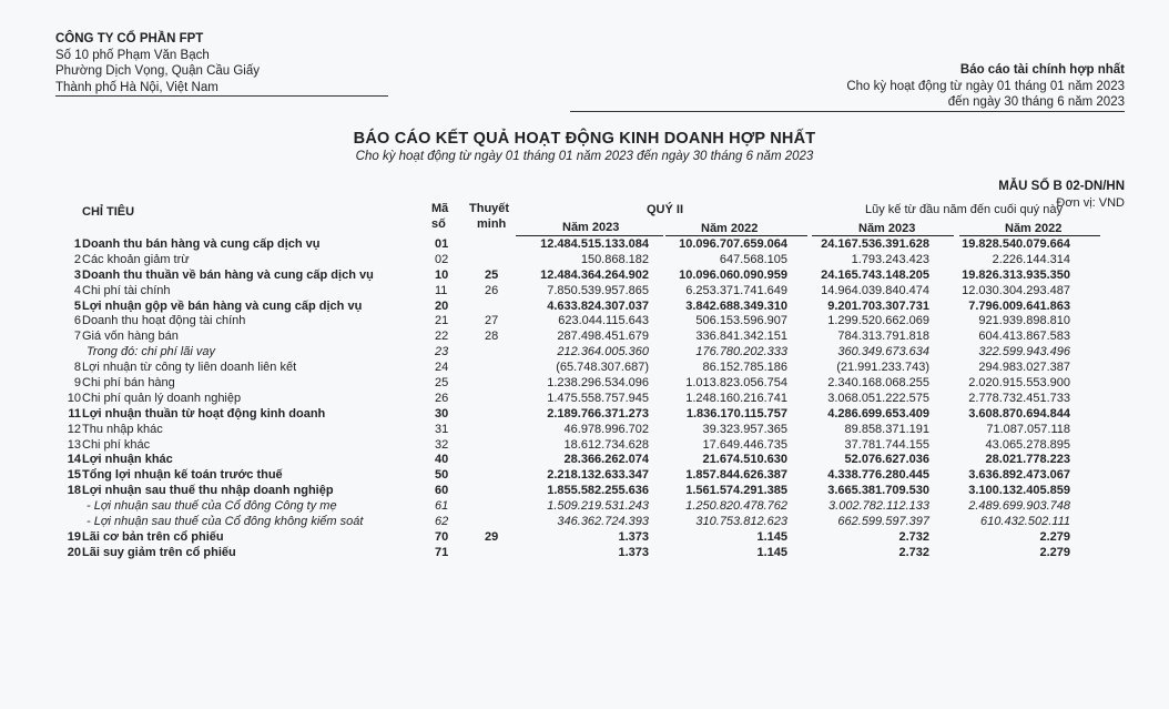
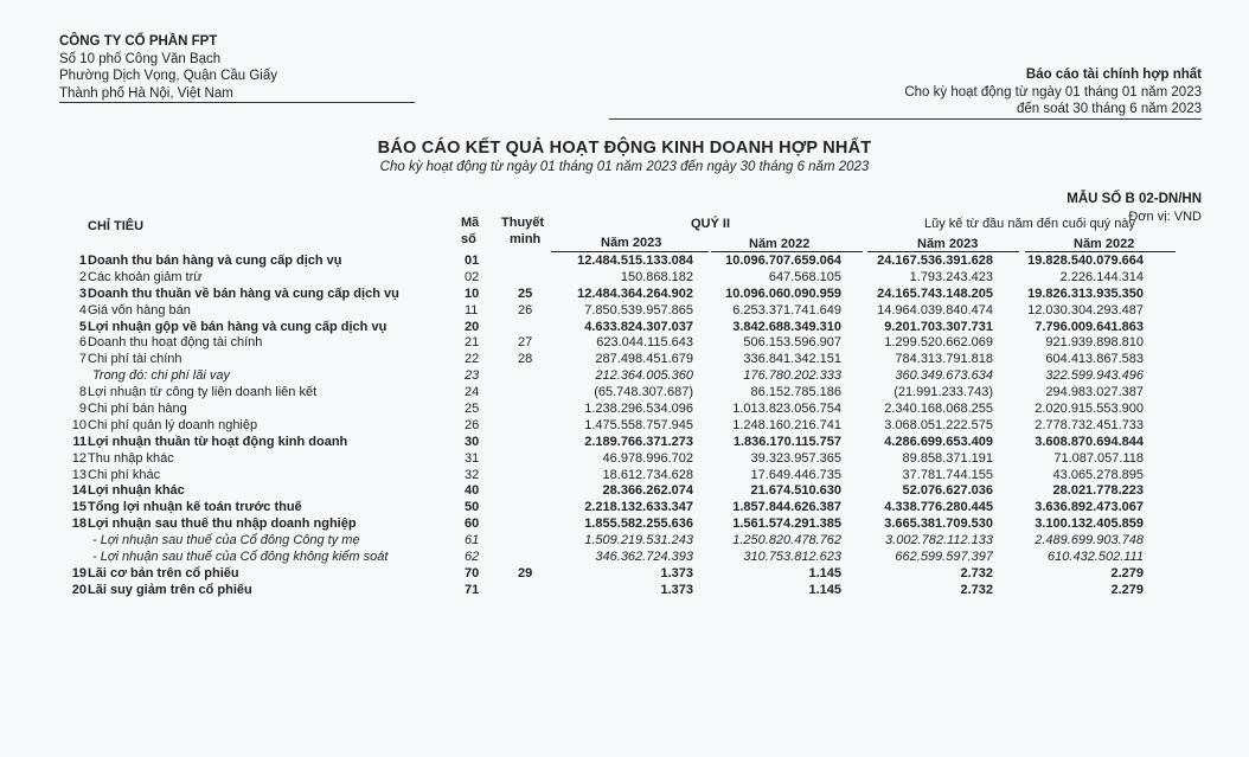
  CÔNG TY CỔ PHẦN FPT
- Số 10 phố Phạm Văn Bạch
+ Số 10 phố Công Văn Bạch
  Phường Dịch Vọng, Quận Cầu Giấy
  Thành phố Hà Nội, Việt Nam
  Báo cáo tài chính hợp nhất
  Cho kỳ hoạt động từ ngày 01 tháng 01 năm 2023
- đến ngày 30 tháng 6 năm 2023
+ đến soát 30 tháng 6 năm 2023
  BÁO CÁO KẾT QUẢ HOẠT ĐỘNG KINH DOANH HỢP NHẤT
  Cho kỳ hoạt động từ ngày 01 tháng 01 năm 2023 đến ngày 30 tháng 6 năm 2023
  MẪU SỐ B 02-DN/HN
  Đơn vị: VND
  CHỈ TIÊU
  Mã
  số
  Thuyết
  minh
  QUÝ II
  Lũy kế từ đầu năm đến cuối quý này
  Năm 2023
  Năm 2022
  Năm 2023
  Năm 2022
  1
  Doanh thu bán hàng và cung cấp dịch vụ
  01
  12.484.515.133.084
  10.096.707.659.064
  24.167.536.391.628
  19.828.540.079.664
  2
  Các khoản giảm trừ
  02
  150.868.182
  647.568.105
  1.793.243.423
  2.226.144.314
  3
  Doanh thu thuần về bán hàng và cung cấp dịch vụ
  10
  25
  12.484.364.264.902
  10.096.060.090.959
  24.165.743.148.205
  19.826.313.935.350
  4
- Chi phí tài chính
+ Giá vốn hàng bán
  11
  26
  7.850.539.957.865
  6.253.371.741.649
  14.964.039.840.474
  12.030.304.293.487
  5
  Lợi nhuận gộp về bán hàng và cung cấp dịch vụ
  20
  4.633.824.307.037
  3.842.688.349.310
  9.201.703.307.731
  7.796.009.641.863
  6
  Doanh thu hoạt động tài chính
  21
  27
  623.044.115.643
  506.153.596.907
  1.299.520.662.069
  921.939.898.810
  7
- Giá vốn hàng bán
+ Chi phí tài chính
  22
  28
  287.498.451.679
  336.841.342.151
  784.313.791.818
  604.413.867.583
  Trong đó: chi phí lãi vay
  23
  212.364.005.360
  176.780.202.333
  360.349.673.634
  322.599.943.496
  8
  Lợi nhuận từ công ty liên doanh liên kết
  24
  (65.748.307.687)
  86.152.785.186
  (21.991.233.743)
  294.983.027.387
  9
  Chi phí bán hàng
  25
  1.238.296.534.096
  1.013.823.056.754
  2.340.168.068.255
  2.020.915.553.900
  10
  Chi phí quản lý doanh nghiệp
  26
  1.475.558.757.945
  1.248.160.216.741
  3.068.051.222.575
  2.778.732.451.733
  11
  Lợi nhuận thuần từ hoạt động kinh doanh
  30
  2.189.766.371.273
  1.836.170.115.757
  4.286.699.653.409
  3.608.870.694.844
  12
  Thu nhập khác
  31
  46.978.996.702
  39.323.957.365
  89.858.371.191
  71.087.057.118
  13
  Chi phí khác
  32
  18.612.734.628
  17.649.446.735
  37.781.744.155
  43.065.278.895
  14
  Lợi nhuận khác
  40
  28.366.262.074
  21.674.510.630
  52.076.627.036
  28.021.778.223
  15
  Tổng lợi nhuận kế toán trước thuế
  50
  2.218.132.633.347
  1.857.844.626.387
  4.338.776.280.445
  3.636.892.473.067
  18
  Lợi nhuận sau thuế thu nhập doanh nghiệp
  60
  1.855.582.255.636
  1.561.574.291.385
  3.665.381.709.530
  3.100.132.405.859
  - Lợi nhuận sau thuế của Cổ đông Công ty mẹ
  61
  1.509.219.531.243
  1.250.820.478.762
  3.002.782.112.133
  2.489.699.903.748
  - Lợi nhuận sau thuế của Cổ đông không kiểm soát
  62
  346.362.724.393
  310.753.812.623
  662.599.597.397
  610.432.502.111
  19
  Lãi cơ bản trên cổ phiếu
  70
  29
  1.373
  1.145
  2.732
  2.279
  20
  Lãi suy giảm trên cổ phiếu
  71
  1.373
  1.145
  2.732
  2.279
